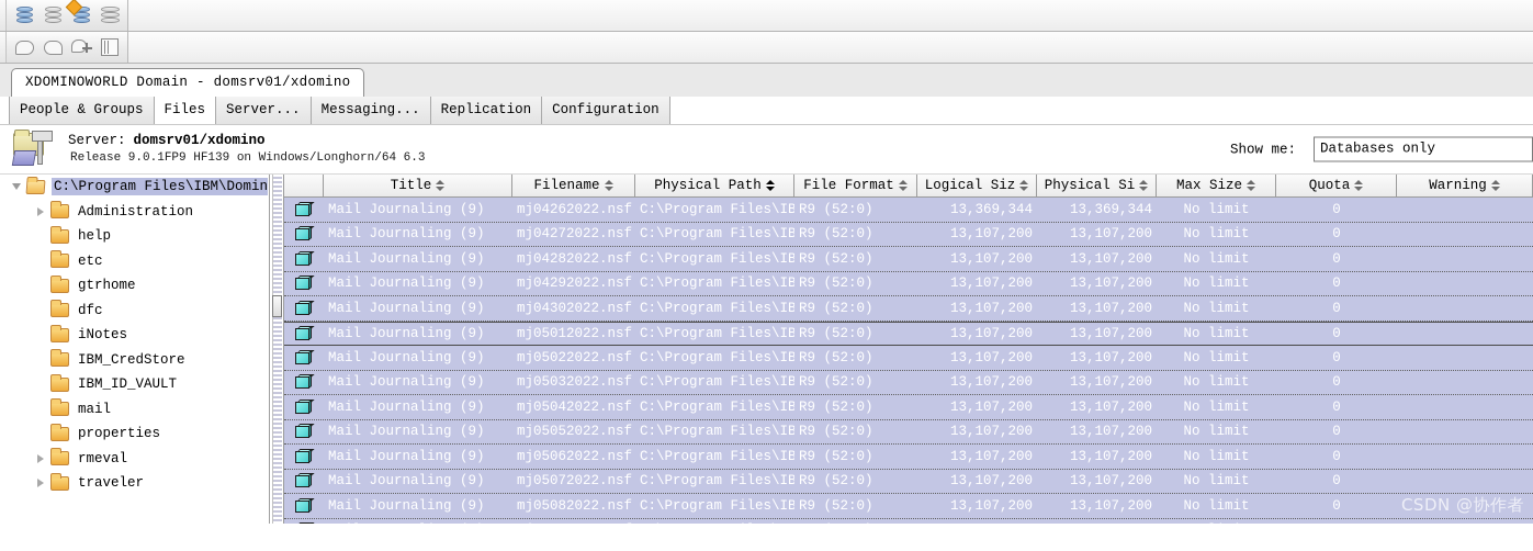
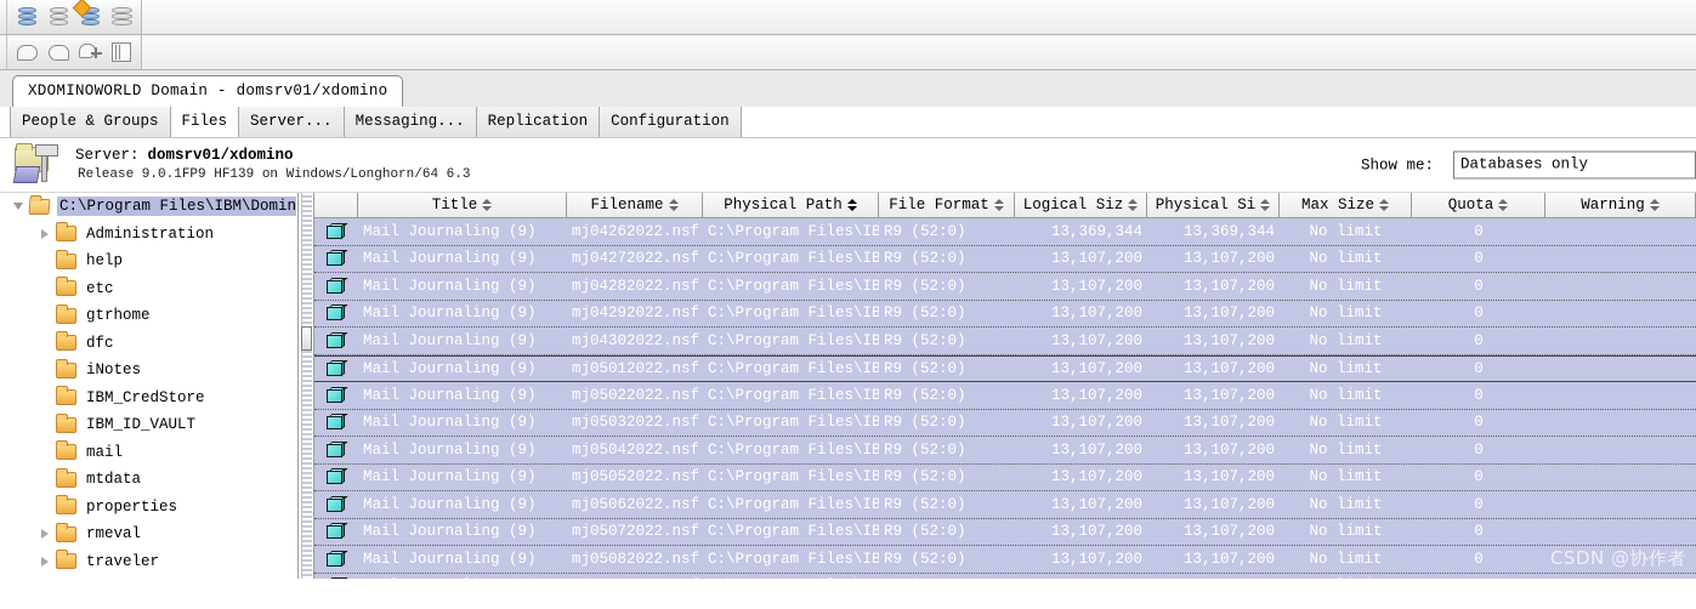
  XDOMINOWORLD Domain - domsrv01/xdomino
  People & Groups
  Files
  Server...
  Messaging...
  Replication
  Configuration
  Server:
  domsrv01/xdomino
  Release 9.0.1FP9 HF139 on Windows/Longhorn/64 6.3
  Show me:
  Databases only
  C:\Program Files\IBM\Domin
  Administration
  help
  etc
  gtrhome
  dfc
  iNotes
  IBM_CredStore
  IBM_ID_VAULT
  mail
+ mtdata
  properties
  rmeval
  traveler
  Title
  Filename
  Physical Path
  File Format
  Logical Siz
  Physical Si
  Max Size
  Quota
  Warning
  Mail Journaling (9)
  mj04262022.nsf
  C:\Program Files\IB
  R9 (52:0)
  13,369,344
  13,369,344
  No limit
  0
  Mail Journaling (9)
  mj04272022.nsf
  C:\Program Files\IB
  R9 (52:0)
  13,107,200
  13,107,200
  No limit
  0
  Mail Journaling (9)
  mj04282022.nsf
  C:\Program Files\IB
  R9 (52:0)
  13,107,200
  13,107,200
  No limit
  0
  Mail Journaling (9)
  mj04292022.nsf
  C:\Program Files\IB
  R9 (52:0)
  13,107,200
  13,107,200
  No limit
  0
  Mail Journaling (9)
  mj04302022.nsf
  C:\Program Files\IB
  R9 (52:0)
  13,107,200
  13,107,200
  No limit
  0
  Mail Journaling (9)
  mj05012022.nsf
  C:\Program Files\IB
  R9 (52:0)
  13,107,200
  13,107,200
  No limit
  0
  Mail Journaling (9)
  mj05022022.nsf
  C:\Program Files\IB
  R9 (52:0)
  13,107,200
  13,107,200
  No limit
  0
  Mail Journaling (9)
  mj05032022.nsf
  C:\Program Files\IB
  R9 (52:0)
  13,107,200
  13,107,200
  No limit
  0
  Mail Journaling (9)
  mj05042022.nsf
  C:\Program Files\IB
  R9 (52:0)
  13,107,200
  13,107,200
  No limit
  0
  Mail Journaling (9)
  mj05052022.nsf
  C:\Program Files\IB
  R9 (52:0)
  13,107,200
  13,107,200
  No limit
  0
  Mail Journaling (9)
  mj05062022.nsf
  C:\Program Files\IB
  R9 (52:0)
  13,107,200
  13,107,200
  No limit
  0
  Mail Journaling (9)
  mj05072022.nsf
  C:\Program Files\IB
  R9 (52:0)
  13,107,200
  13,107,200
  No limit
  0
  Mail Journaling (9)
  mj05082022.nsf
  C:\Program Files\IB
  R9 (52:0)
  13,107,200
  13,107,200
  No limit
  0
  CSDN @协作者
